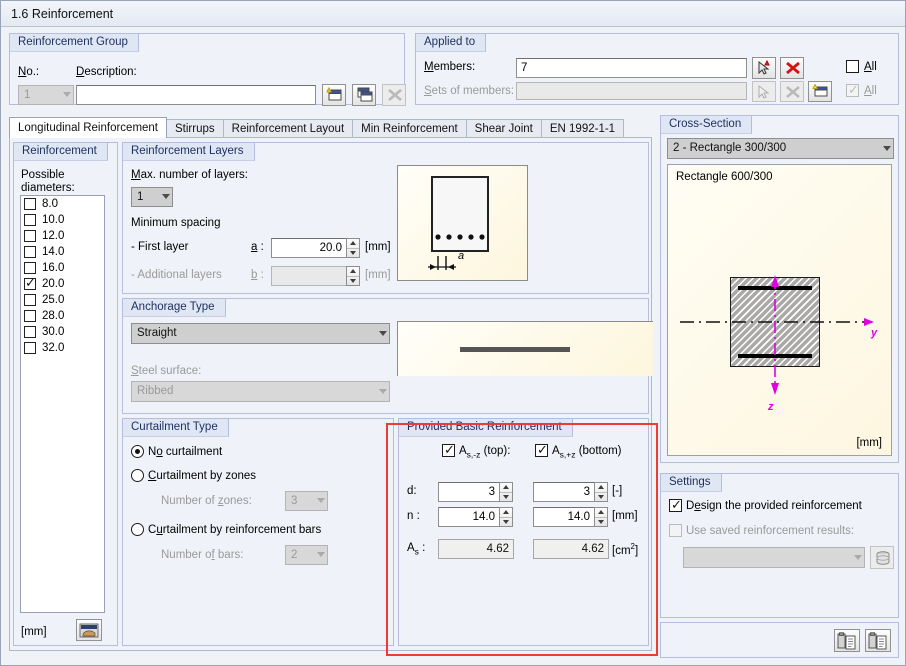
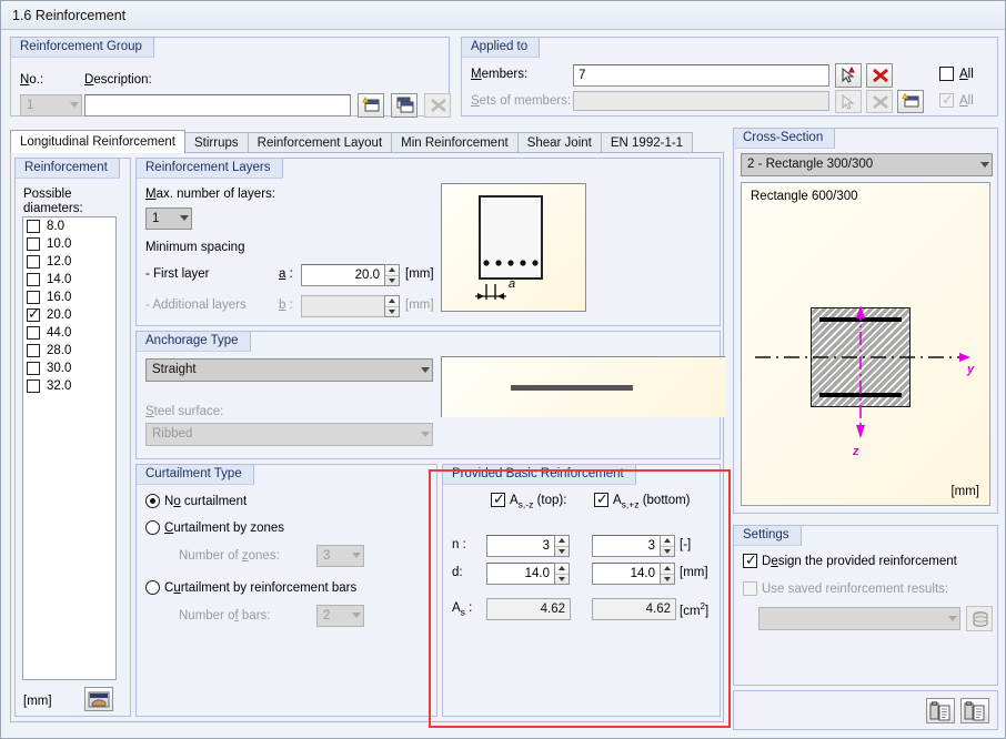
  1.6 Reinforcement
  Reinforcement Group
  No.:
  Description:
  1
  Applied to
  Members:
  Sets of members:
  7
  All
  ✓
  All
  Longitudinal Reinforcement
  Stirrups
  Reinforcement Layout
  Min Reinforcement
  Shear Joint
  EN 1992-1-1
  Reinforcement
  Possible
  diameters:
  8.0
  10.0
  12.0
  14.0
  16.0
  ✓
  20.0
- 25.0
+ 44.0
  28.0
  30.0
  32.0
  [mm]
  Reinforcement Layers
  Max. number of layers:
  1
  Minimum spacing
  - First layer
  a :
  20.0
  [mm]
  - Additional layers
  b :
  [mm]
  a
  Anchorage Type
  Straight
  Steel surface:
  Ribbed
  Curtailment Type
  No curtailment
  Curtailment by zones
  Number of zones:
  3
  Curtailment by reinforcement bars
  Number of bars:
  2
  Provided Basic Reinforcement
  ✓
  As,-z (top):
  ✓
  As,+z (bottom)
- d:
+ n :
  3
  3
  [-]
- n :
+ d:
  14.0
  14.0
  [mm]
  As :
  4.62
  4.62
  [cm2]
  Cross-Section
  2 - Rectangle 300/300
  Rectangle 600/300
  y
  z
  [mm]
  Settings
  ✓
  Design the provided reinforcement
  Use saved reinforcement results:
